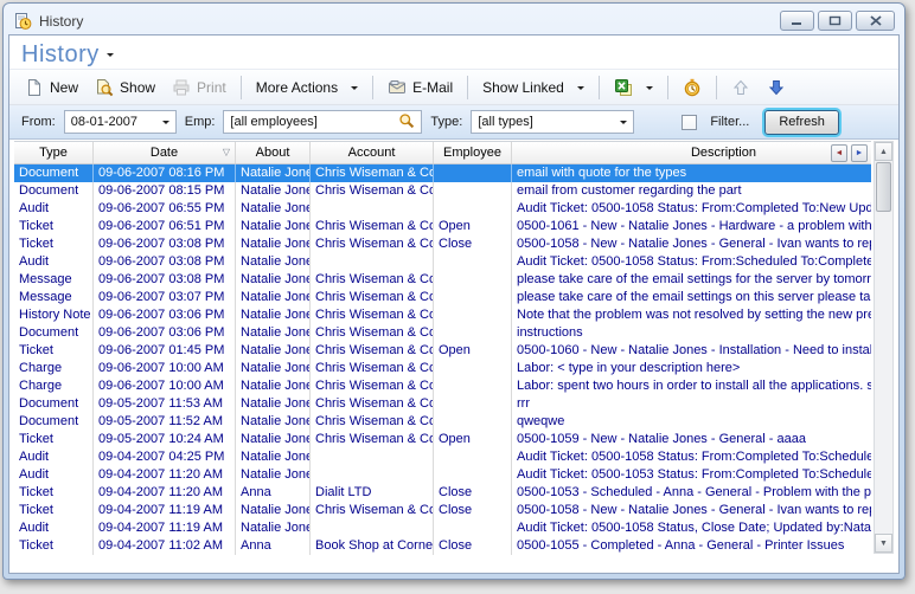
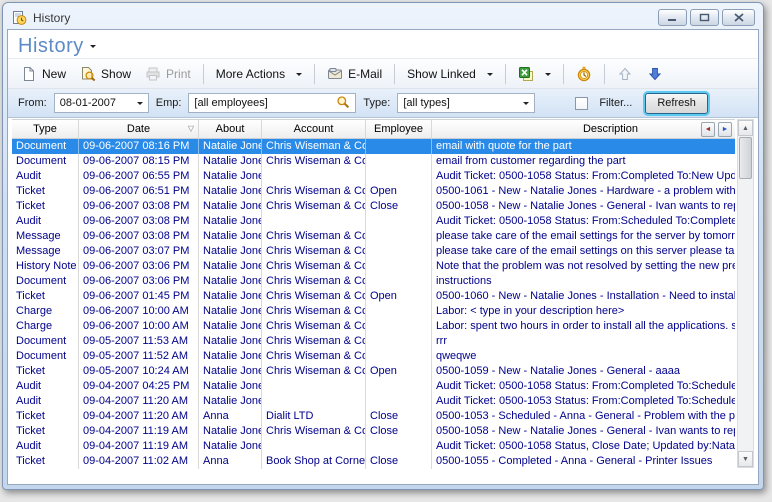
  History
  History
  New
  Show
  Print
  More Actions
  E-Mail
  Show Linked
  From:
  08-01-2007
  Emp:
  [all employees]
  Type:
  [all types]
  Filter...
  Refresh
  Type
  Date
  ▽
  About
  Account
  Employee
  Description
  Document
  09-06-2007 08:16 PM
  Natalie Jone
  Chris Wiseman & Co
- email with quote for the types
+ email with quote for the part
  Document
  09-06-2007 08:15 PM
  Natalie Jone
  Chris Wiseman & Co
  email from customer regarding the part
  Audit
  09-06-2007 06:55 PM
  Natalie Jone
  Audit Ticket: 0500-1058 Status: From:Completed To:New Upd
  Ticket
  09-06-2007 06:51 PM
  Natalie Jone
  Chris Wiseman & Co
  Open
  0500-1061 - New - Natalie Jones - Hardware - a problem with
  Ticket
  09-06-2007 03:08 PM
  Natalie Jone
  Chris Wiseman & Co
  Close
  0500-1058 - New - Natalie Jones - General - Ivan wants to re
  Audit
  09-06-2007 03:08 PM
  Natalie Jone
  Audit Ticket: 0500-1058 Status: From:Scheduled To:Complete
  Message
  09-06-2007 03:08 PM
  Natalie Jone
  Chris Wiseman & Co
  please take care of the email settings for the server by tomorr
  Message
  09-06-2007 03:07 PM
  Natalie Jone
  Chris Wiseman & Co
  please take care of the email settings on this server please ta
  History Note
  09-06-2007 03:06 PM
  Natalie Jone
  Chris Wiseman & Co
  Note that the problem was not resolved by setting the new pr
  Document
  09-06-2007 03:06 PM
  Natalie Jone
  Chris Wiseman & Co
  instructions
  Ticket
  09-06-2007 01:45 PM
  Natalie Jone
  Chris Wiseman & Co
  Open
  0500-1060 - New - Natalie Jones - Installation - Need to instal
  Charge
  09-06-2007 10:00 AM
  Natalie Jone
  Chris Wiseman & Co
  Labor: < type in your description here>
  Charge
  09-06-2007 10:00 AM
  Natalie Jone
  Chris Wiseman & Co
  Labor: spent two hours in order to install all the applications. s
  Document
  09-05-2007 11:53 AM
  Natalie Jone
  Chris Wiseman & Co
  rrr
  Document
  09-05-2007 11:52 AM
  Natalie Jone
  Chris Wiseman & Co
  qweqwe
  Ticket
  09-05-2007 10:24 AM
  Natalie Jone
  Chris Wiseman & Co
  Open
  0500-1059 - New - Natalie Jones - General - aaaa
  Audit
  09-04-2007 04:25 PM
  Natalie Jone
  Audit Ticket: 0500-1058 Status: From:Completed To:Schedule
  Audit
  09-04-2007 11:20 AM
  Natalie Jone
  Audit Ticket: 0500-1053 Status: From:Completed To:Schedule
  Ticket
  09-04-2007 11:20 AM
  Anna
  Dialit LTD
  Close
  0500-1053 - Scheduled - Anna - General - Problem with the p
  Ticket
  09-04-2007 11:19 AM
  Natalie Jone
  Chris Wiseman & Co
  Close
  0500-1058 - New - Natalie Jones - General - Ivan wants to re
  Audit
  09-04-2007 11:19 AM
  Natalie Jone
  Audit Ticket: 0500-1058 Status, Close Date; Updated by:Nata
  Ticket
  09-04-2007 11:02 AM
  Anna
  Book Shop at Corne
  Close
  0500-1055 - Completed - Anna - General - Printer Issues
